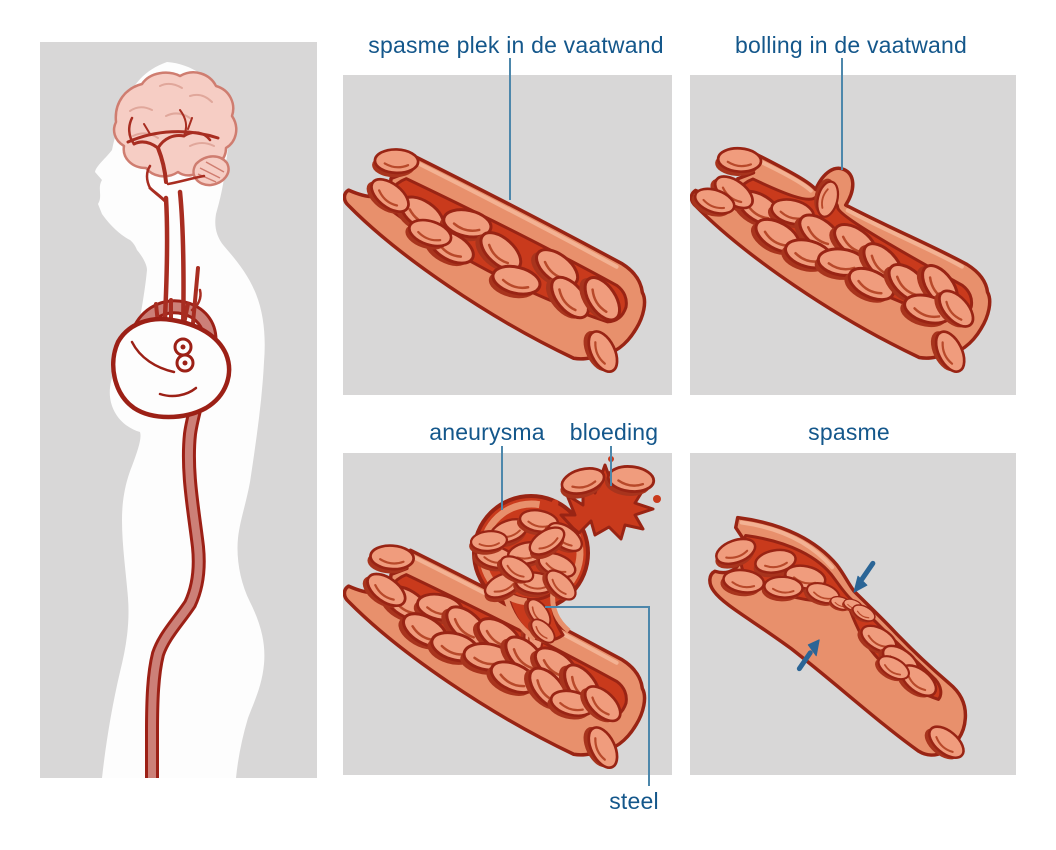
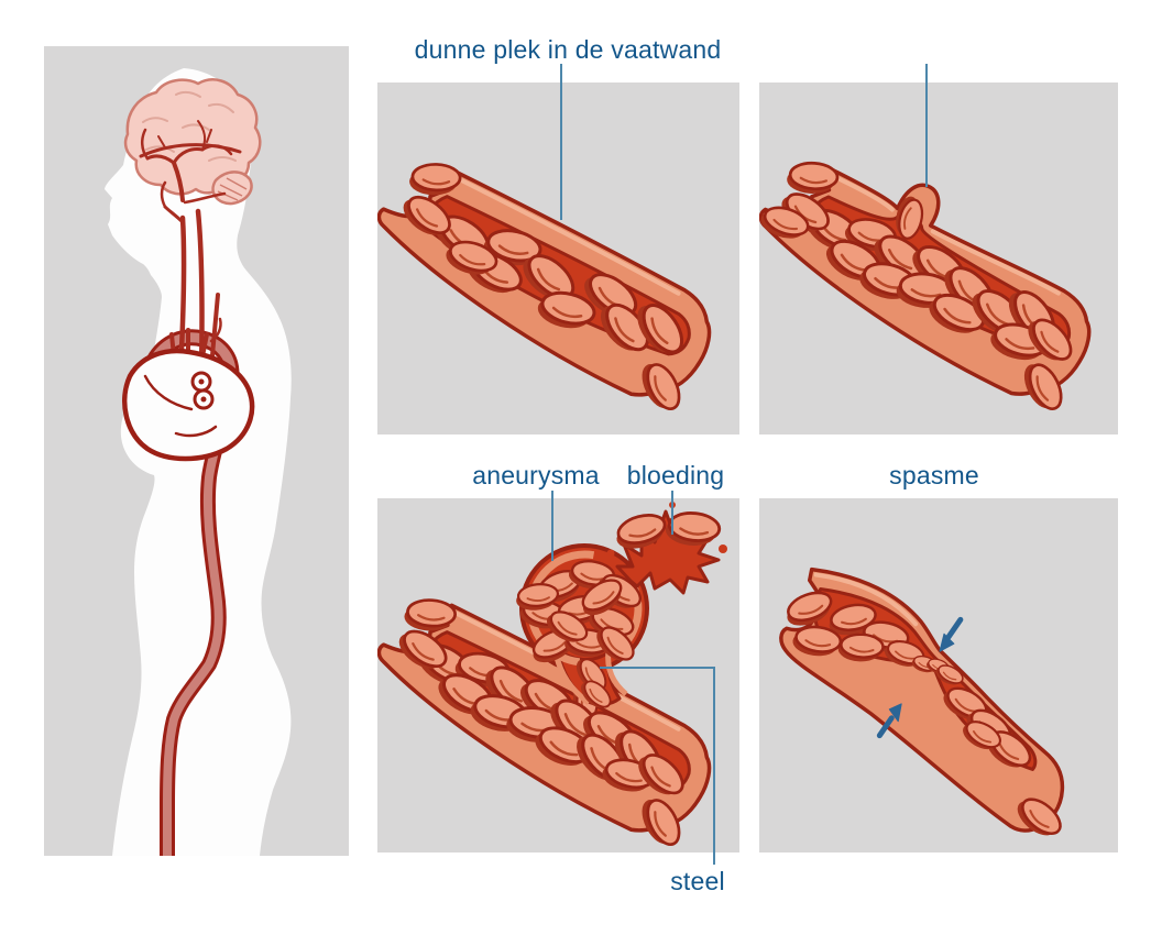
- spasme plek in de vaatwand
+ dunne plek in de vaatwand
- bolling in de vaatwand
  aneurysma
  bloeding
  spasme
  steel
